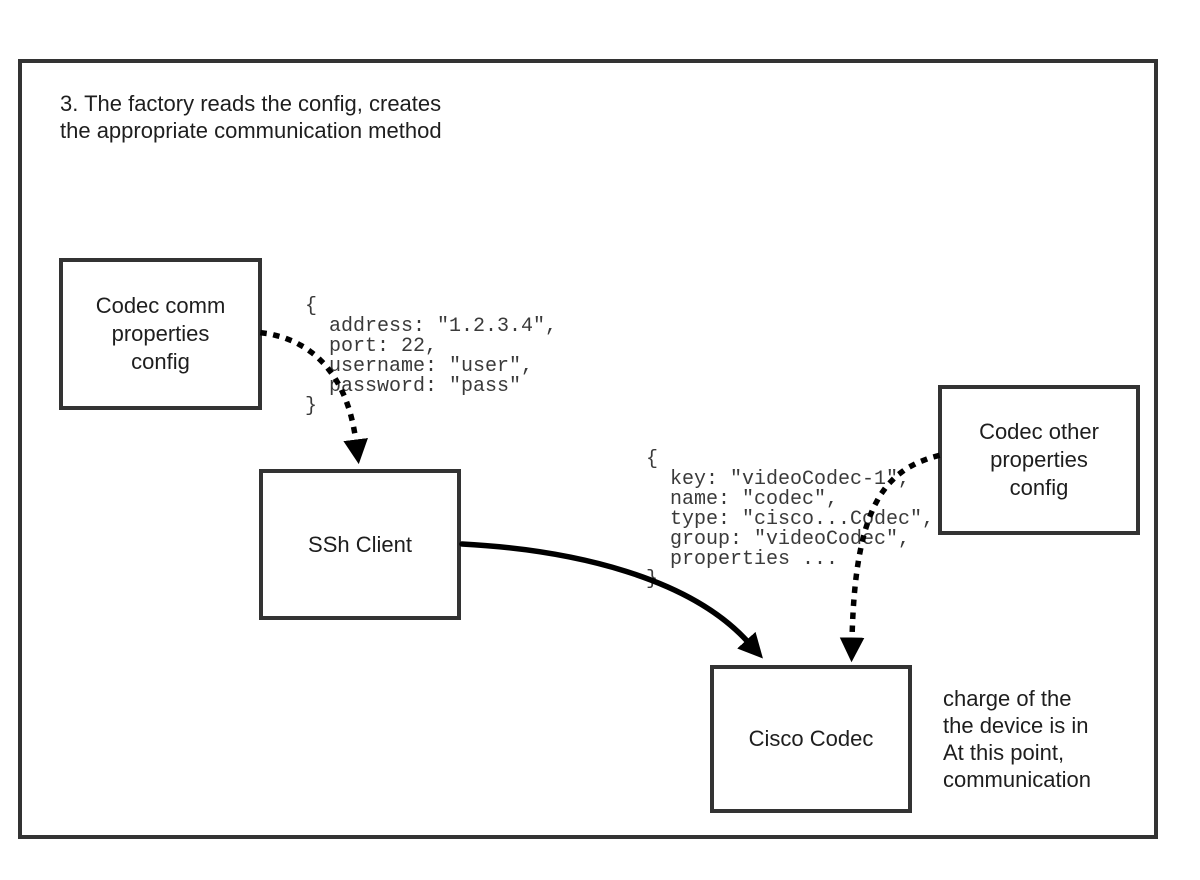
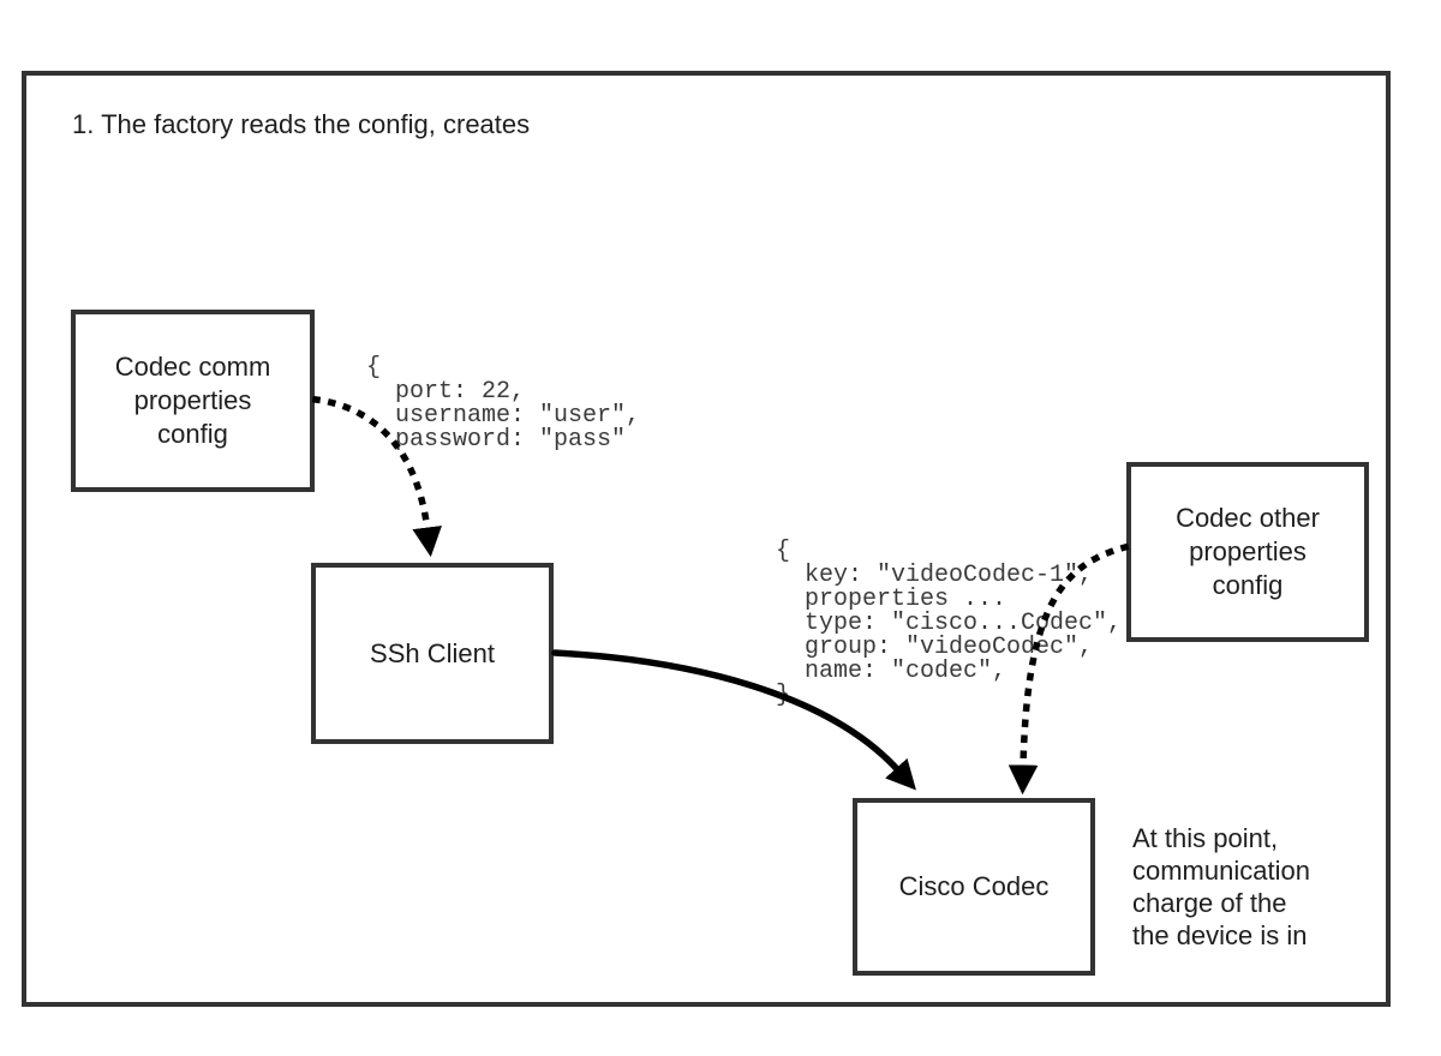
- 3. The factory reads the config, creates
+ 1. The factory reads the config, creates
- the appropriate communication method
  Codec comm
  properties
  config
  {
- address: "1.2.3.4",
  port: 22,
  username: "user",
  password: "pass"
- }
  SSh Client
  {
  key: "videoCodec-1,
- name: "codec",
+ properties ...
  type: "cisco...Codec",
  group: "videoCodec",
- properties ...
+ name: "codec",
  Codec other
  properties
  config
  Cisco Codec
- charge of the
+ At this point,
- the device is in
+ communication
- At this point,
+ charge of the
- communication
+ the device is in
